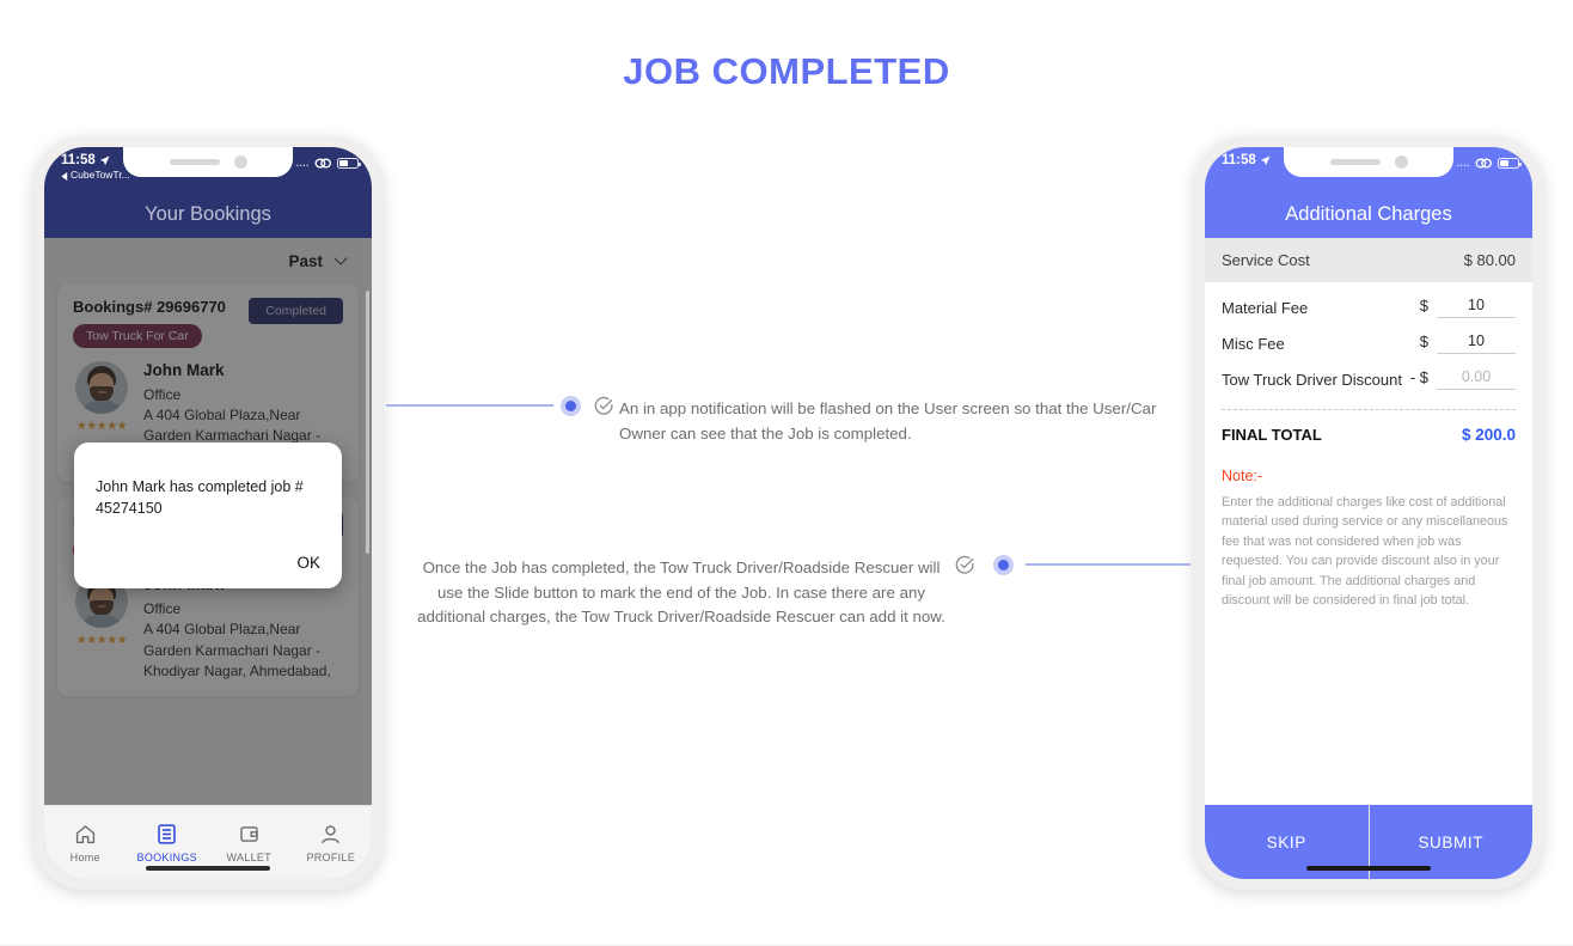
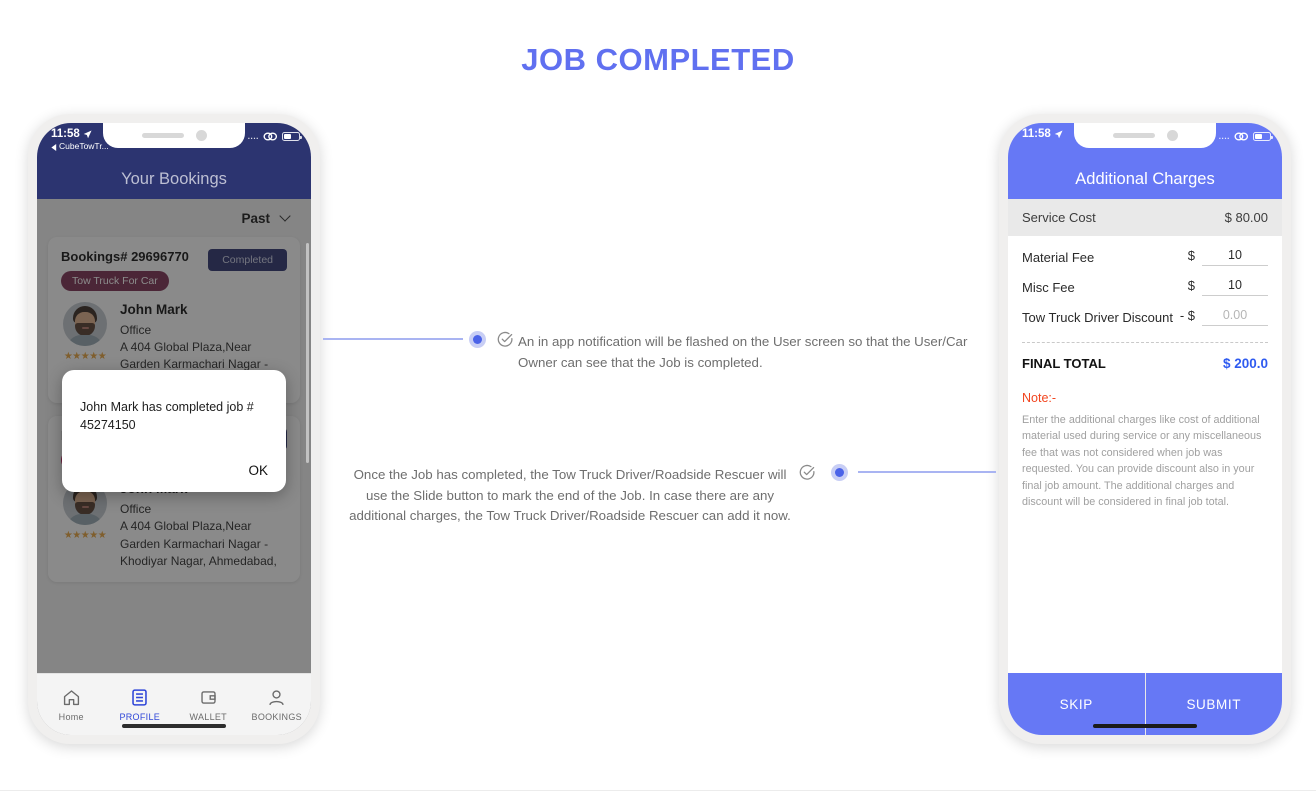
  JOB COMPLETED
  Your Bookings
  11:58
  CubeTowTr...
  ....
  Past
  Bookings# 29696770
  Tow Truck For Car
  Completed
  ★★★★★
  John Mark
  Office
  ★★★★★
  Office
  A 404 Global Plaza,Near Garden Karmachari Nagar -Khodiyar Nagar, Ahmedabad,
  John Mark has completed job # 45274150
  OK
  Home
- BOOKINGS
+ PROFILE
  WALLET
- PROFILE
+ BOOKINGS
  Additional Charges
  11:58
  ....
  Service Cost
  $ 80.00
  Material Fee
  $
  10
  Misc Fee
  $
  10
  Tow Truck Driver Discount
  - $
  0.00
  FINAL TOTAL
  $ 200.0
  Note:-
  Enter the additional charges like cost of additional material used during service or any miscellaneous fee that was not considered when job was requested. You can provide discount also in your final job amount. The additional charges and discount will be considered in final job total.
  SKIP
  SUBMIT
  An in app notification will be flashed on the User screen so that the User/Car Owner can see that the Job is completed.
  Once the Job has completed, the Tow Truck Driver/Roadside Rescuer will use the Slide button to mark the end of the Job. In case there are any additional charges, the Tow Truck Driver/Roadside Rescuer can add it now.
